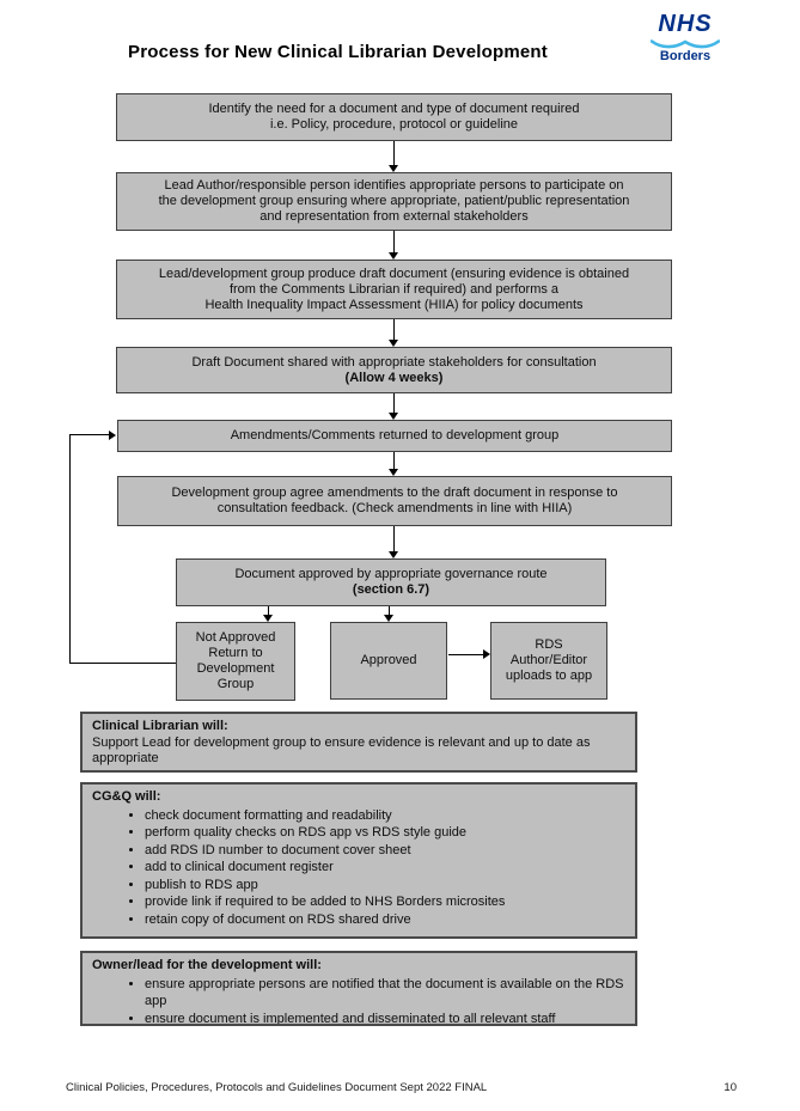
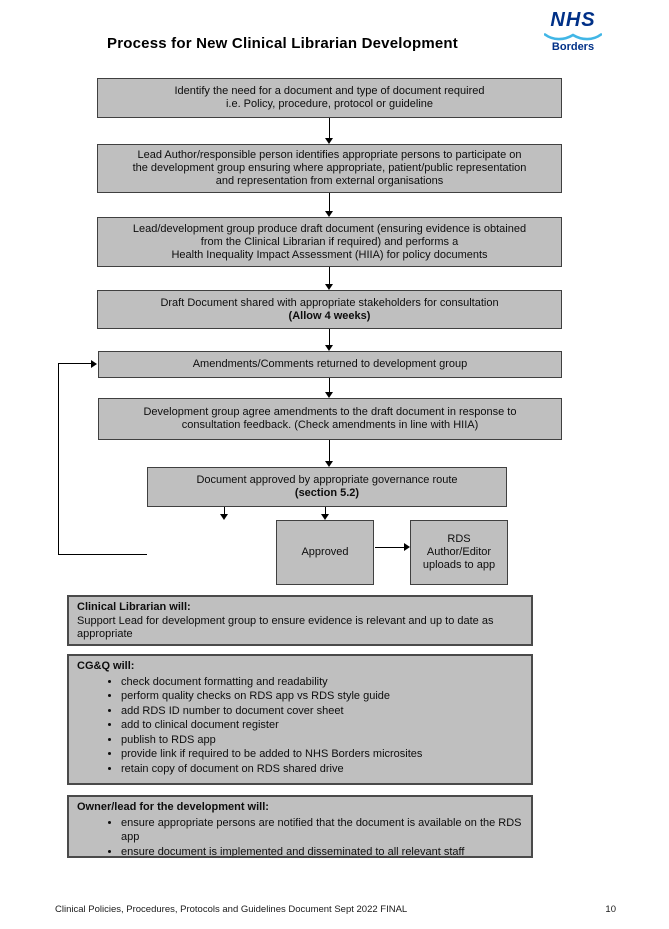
  Process for New Clinical Librarian Development
  NHS
  Borders
  Identify the need for a document and type of document required
  i.e. Policy, procedure, protocol or guideline
  Lead Author/responsible person identifies appropriate persons to participate on
  the development group ensuring where appropriate, patient/public representation
- and representation from external stakeholders
+ and representation from external organisations
  Lead/development group produce draft document (ensuring evidence is obtained
- from the Comments Librarian if required) and performs a
+ from the Clinical Librarian if required) and performs a
  Health Inequality Impact Assessment (HIIA) for policy documents
  Draft Document shared with appropriate stakeholders for consultation
  (Allow 4 weeks)
  Amendments/Comments returned to development group
  Development group agree amendments to the draft document in response to
  consultation feedback. (Check amendments in line with HIIA)
  Document approved by appropriate governance route
- (section 6.7)
+ (section 5.2)
- Not Approved
- Return to
- Development
- Group
  Approved
  RDS
  Author/Editor
  uploads to app
  Clinical Librarian will:
  Support Lead for development group to ensure evidence is relevant and up to date as appropriate
  CG&Q will:
  check document formatting and readability
  perform quality checks on RDS app vs RDS style guide
  add RDS ID number to document cover sheet
  add to clinical document register
  publish to RDS app
  provide link if required to be added to NHS Borders microsites
  retain copy of document on RDS shared drive
  Owner/lead for the development will:
  ensure appropriate persons are notified that the document is available on the RDS app
  ensure document is implemented and disseminated to all relevant staff
  Clinical Policies, Procedures, Protocols and Guidelines Document Sept 2022 FINAL
  10
